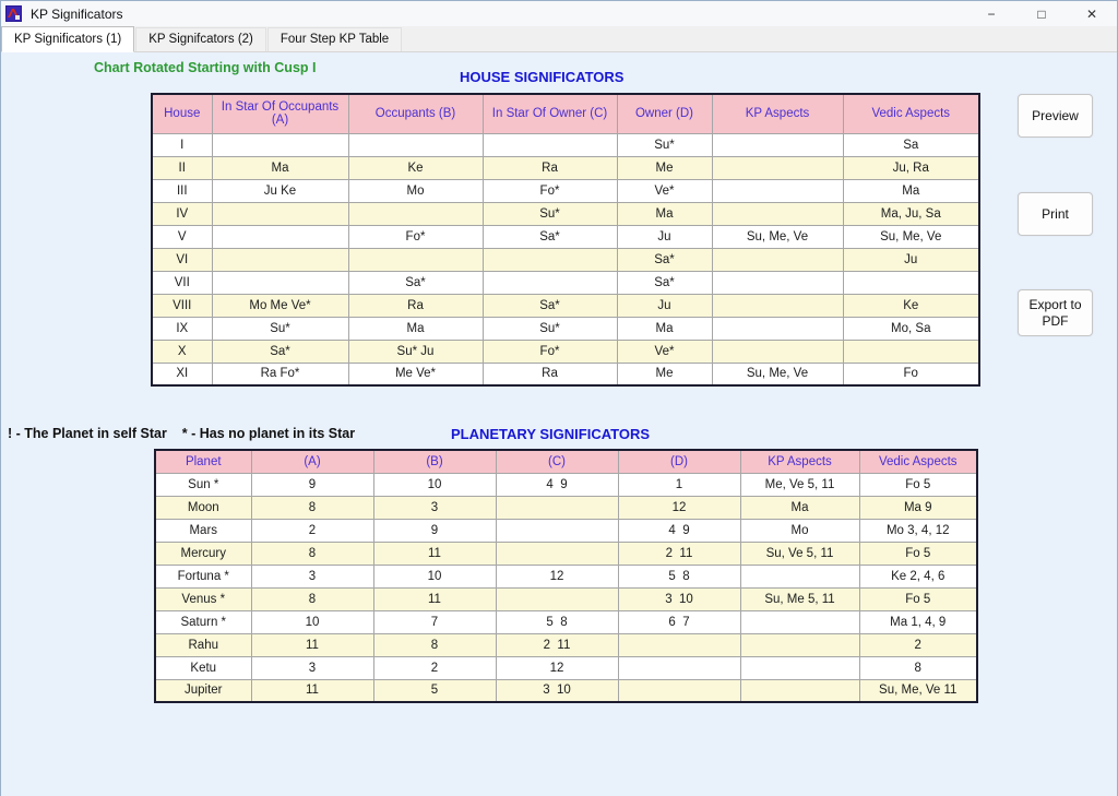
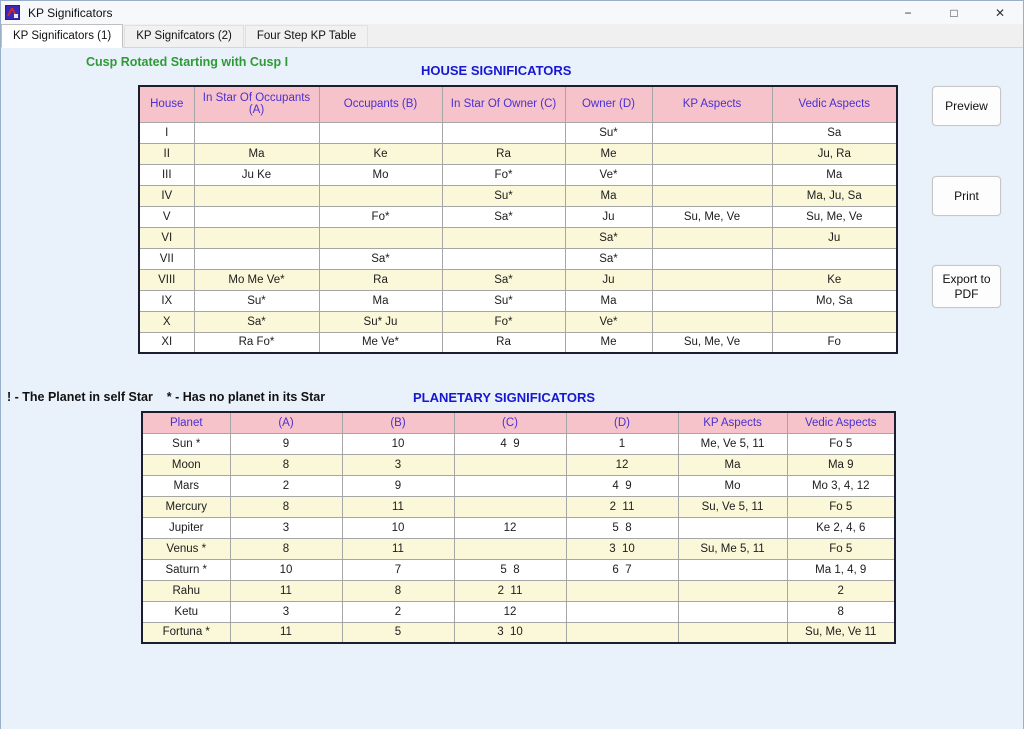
  KP Significators
  −
  □
  ✕
  KP Significators (1)
  KP Signifcators (2)
  Four Step KP Table
- Chart Rotated Starting with Cusp I
+ Cusp Rotated Starting with Cusp I
  HOUSE SIGNIFICATORS
  House	In Star Of Occupants (A)	Occupants (B)	In Star Of Owner (C)	Owner (D)	KP Aspects	Vedic Aspects
  I				Su*		Sa
  II	Ma	Ke	Ra	Me		Ju, Ra
  III	Ju Ke	Mo	Fo*	Ve*		Ma
  IV			Su*	Ma		Ma, Ju, Sa
  V		Fo*	Sa*	Ju	Su, Me, Ve	Su, Me, Ve
  VI				Sa*		Ju
  VII		Sa*		Sa*
  VIII	Mo Me Ve*	Ra	Sa*	Ju		Ke
  IX	Su*	Ma	Su*	Ma		Mo, Sa
  X	Sa*	Su* Ju	Fo*	Ve*
  XI	Ra Fo*	Me Ve*	Ra	Me	Su, Me, Ve	Fo
  ! - The Planet in self Star * - Has no planet in its Star
  PLANETARY SIGNIFICATORS
  Planet	(A)	(B)	(C)	(D)	KP Aspects	Vedic Aspects
  Sun *	9	10	4 9	1	Me, Ve 5, 11	Fo 5
  Moon	8	3		12	Ma	Ma 9
  Mars	2	9		4 9	Mo	Mo 3, 4, 12
  Mercury	8	11		2 11	Su, Ve 5, 11	Fo 5
- Fortuna *	3	10	12	5 8		Ke 2, 4, 6
+ Jupiter	3	10	12	5 8		Ke 2, 4, 6
  Venus *	8	11		3 10	Su, Me 5, 11	Fo 5
  Saturn *	10	7	5 8	6 7		Ma 1, 4, 9
  Rahu	11	8	2 11			2
  Ketu	3	2	12			8
- Jupiter	11	5	3 10			Su, Me, Ve 11
+ Fortuna *	11	5	3 10			Su, Me, Ve 11
  Preview
  Print
  Export to PDF
